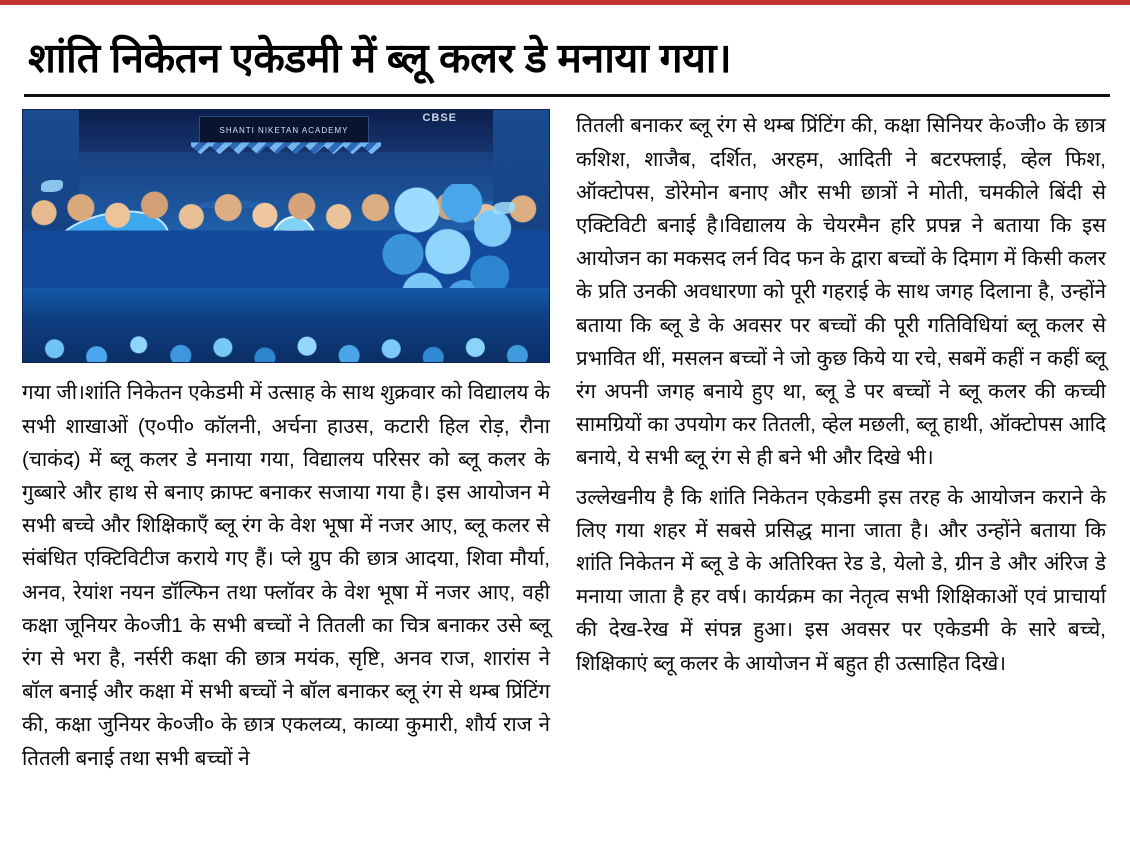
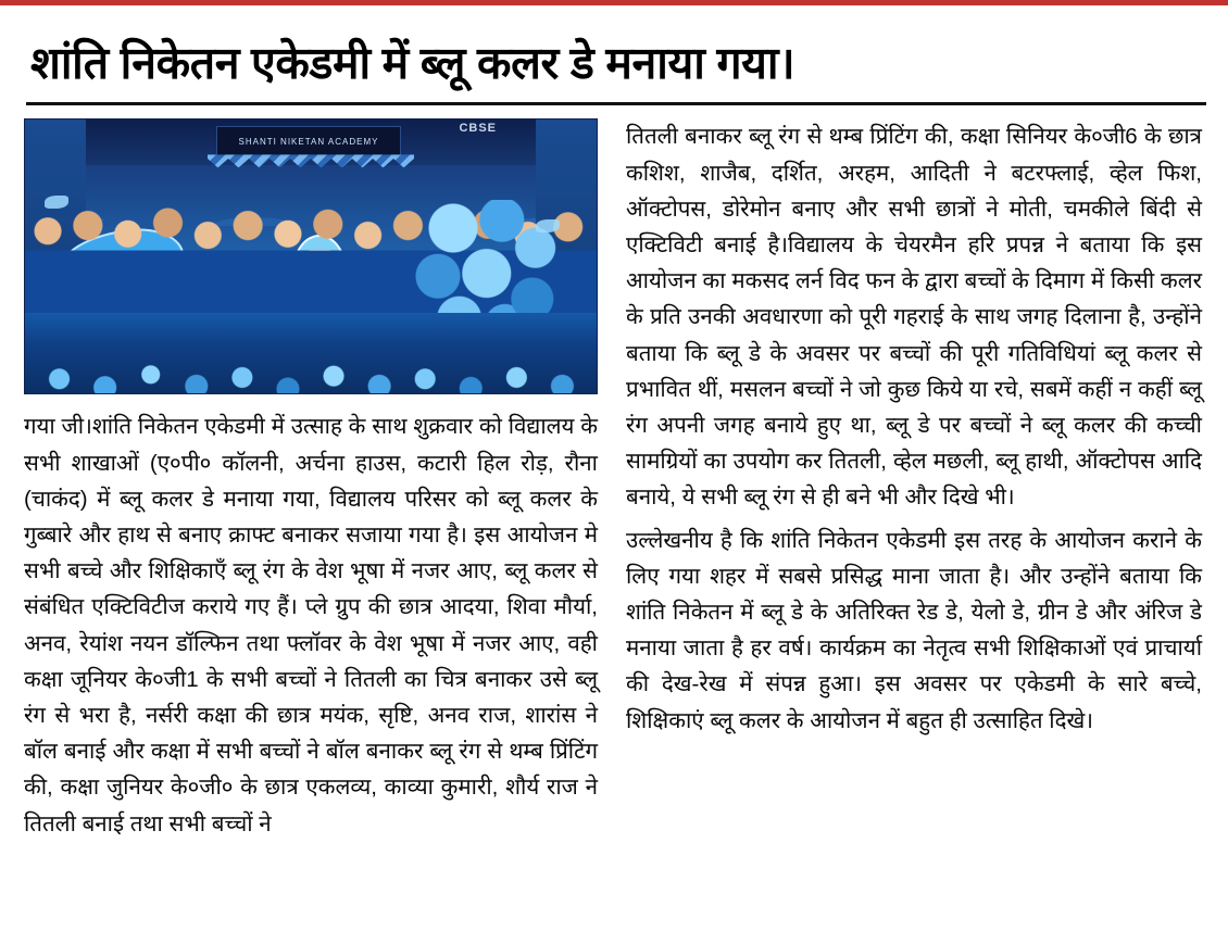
  शांति निकेतन एकेडमी में ब्लू कलर डे मनाया गया।
  SHANTI NIKETAN ACADEMY
  CBSE
  गया जी।शांति निकेतन एकेडमी में उत्साह के साथ शुक्रवार को विद्यालय के सभी शाखाओं (ए०पी० कॉलनी, अर्चना हाउस, कटारी हिल रोड़, रौना (चाकंद) में ब्लू कलर डे मनाया गया, विद्यालय परिसर को ब्लू कलर के गुब्बारे और हाथ से बनाए क्राफ्ट बनाकर सजाया गया है। इस आयोजन मे सभी बच्चे और शिक्षिकाएँ ब्लू रंग के वेश भूषा में नजर आए, ब्लू कलर से संबंधित एक्टिविटीज कराये गए हैं। प्ले ग्रुप की छात्र आदया, शिवा मौर्या, अनव, रेयांश नयन डॉल्फिन तथा फ्लॉवर के वेश भूषा में नजर आए, वही कक्षा जूनियर के०जी1 के सभी बच्चों ने तितली का चित्र बनाकर उसे ब्लू रंग से भरा है, नर्सरी कक्षा की छात्र मयंक, सृष्टि, अनव राज, शारांस ने बॉल बनाई और कक्षा में सभी बच्चों ने बॉल बनाकर ब्लू रंग से थम्ब प्रिंटिंग की, कक्षा जुनियर के०जी० के छात्र एकलव्य, काव्या कुमारी, शौर्य राज ने तितली बनाई तथा सभी बच्चों ने
- तितली बनाकर ब्लू रंग से थम्ब प्रिंटिंग की, कक्षा सिनियर के०जी० के छात्र कशिश, शाजैब, दर्शित, अरहम, आदिती ने बटरफ्लाई, व्हेल फिश, ऑक्टोपस, डोरेमोन बनाए और सभी छात्रों ने मोती, चमकीले बिंदी से एक्टिविटी बनाई है।विद्यालय के चेयरमैन हरि प्रपन्न ने बताया कि इस आयोजन का मकसद लर्न विद फन के द्वारा बच्चों के दिमाग में किसी कलर के प्रति उनकी अवधारणा को पूरी गहराई के साथ जगह दिलाना है, उन्होंने बताया कि ब्लू डे के अवसर पर बच्चों की पूरी गतिविधियां ब्लू कलर से प्रभावित थीं, मसलन बच्चों ने जो कुछ किये या रचे, सबमें कहीं न कहीं ब्लू रंग अपनी जगह बनाये हुए था, ब्लू डे पर बच्चों ने ब्लू कलर की कच्ची सामग्रियों का उपयोग कर तितली, व्हेल मछली, ब्लू हाथी, ऑक्टोपस आदि बनाये, ये सभी ब्लू रंग से ही बने भी और दिखे भी।
+ तितली बनाकर ब्लू रंग से थम्ब प्रिंटिंग की, कक्षा सिनियर के०जी6 के छात्र कशिश, शाजैब, दर्शित, अरहम, आदिती ने बटरफ्लाई, व्हेल फिश, ऑक्टोपस, डोरेमोन बनाए और सभी छात्रों ने मोती, चमकीले बिंदी से एक्टिविटी बनाई है।विद्यालय के चेयरमैन हरि प्रपन्न ने बताया कि इस आयोजन का मकसद लर्न विद फन के द्वारा बच्चों के दिमाग में किसी कलर के प्रति उनकी अवधारणा को पूरी गहराई के साथ जगह दिलाना है, उन्होंने बताया कि ब्लू डे के अवसर पर बच्चों की पूरी गतिविधियां ब्लू कलर से प्रभावित थीं, मसलन बच्चों ने जो कुछ किये या रचे, सबमें कहीं न कहीं ब्लू रंग अपनी जगह बनाये हुए था, ब्लू डे पर बच्चों ने ब्लू कलर की कच्ची सामग्रियों का उपयोग कर तितली, व्हेल मछली, ब्लू हाथी, ऑक्टोपस आदि बनाये, ये सभी ब्लू रंग से ही बने भी और दिखे भी।
  उल्लेखनीय है कि शांति निकेतन एकेडमी इस तरह के आयोजन कराने के लिए गया शहर में सबसे प्रसिद्ध माना जाता है। और उन्होंने बताया कि शांति निकेतन में ब्लू डे के अतिरिक्त रेड डे, येलो डे, ग्रीन डे और अंरिज डे मनाया जाता है हर वर्ष। कार्यक्रम का नेतृत्व सभी शिक्षिकाओं एवं प्राचार्या की देख-रेख में संपन्न हुआ। इस अवसर पर एकेडमी के सारे बच्चे, शिक्षिकाएं ब्लू कलर के आयोजन में बहुत ही उत्साहित दिखे।
